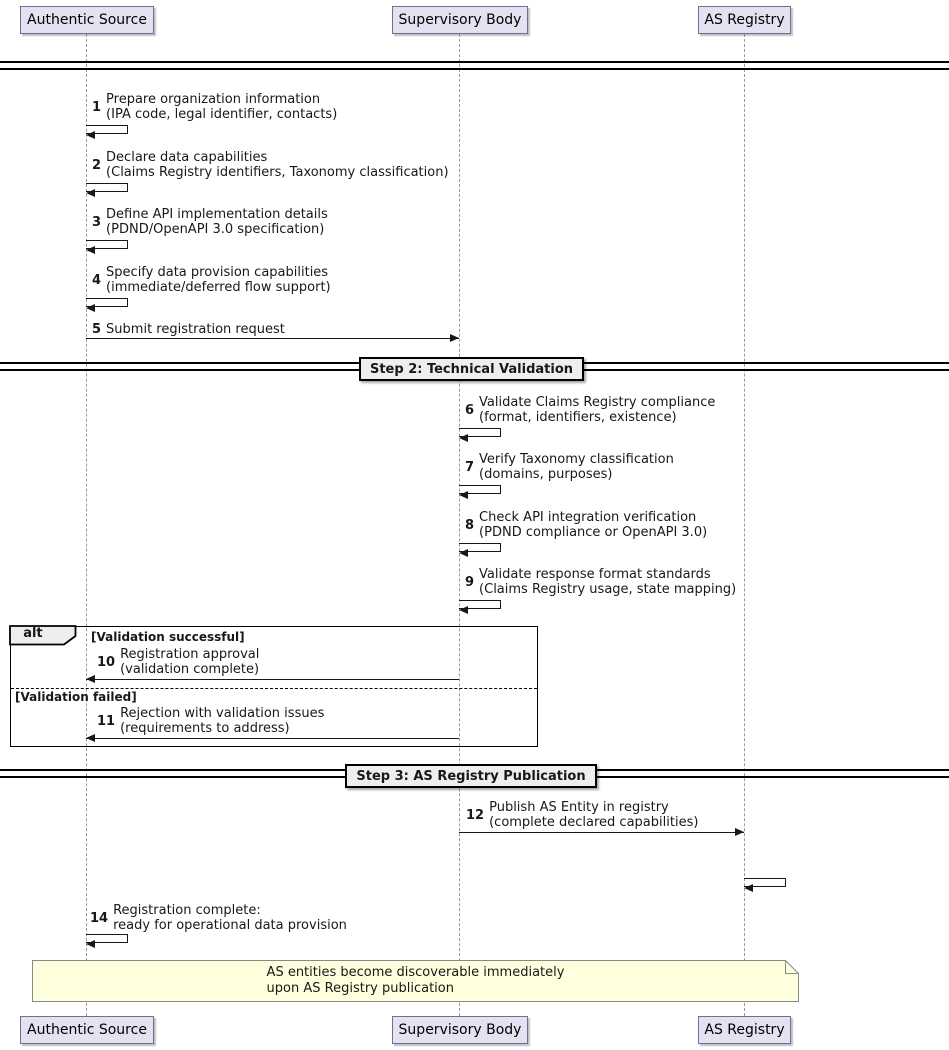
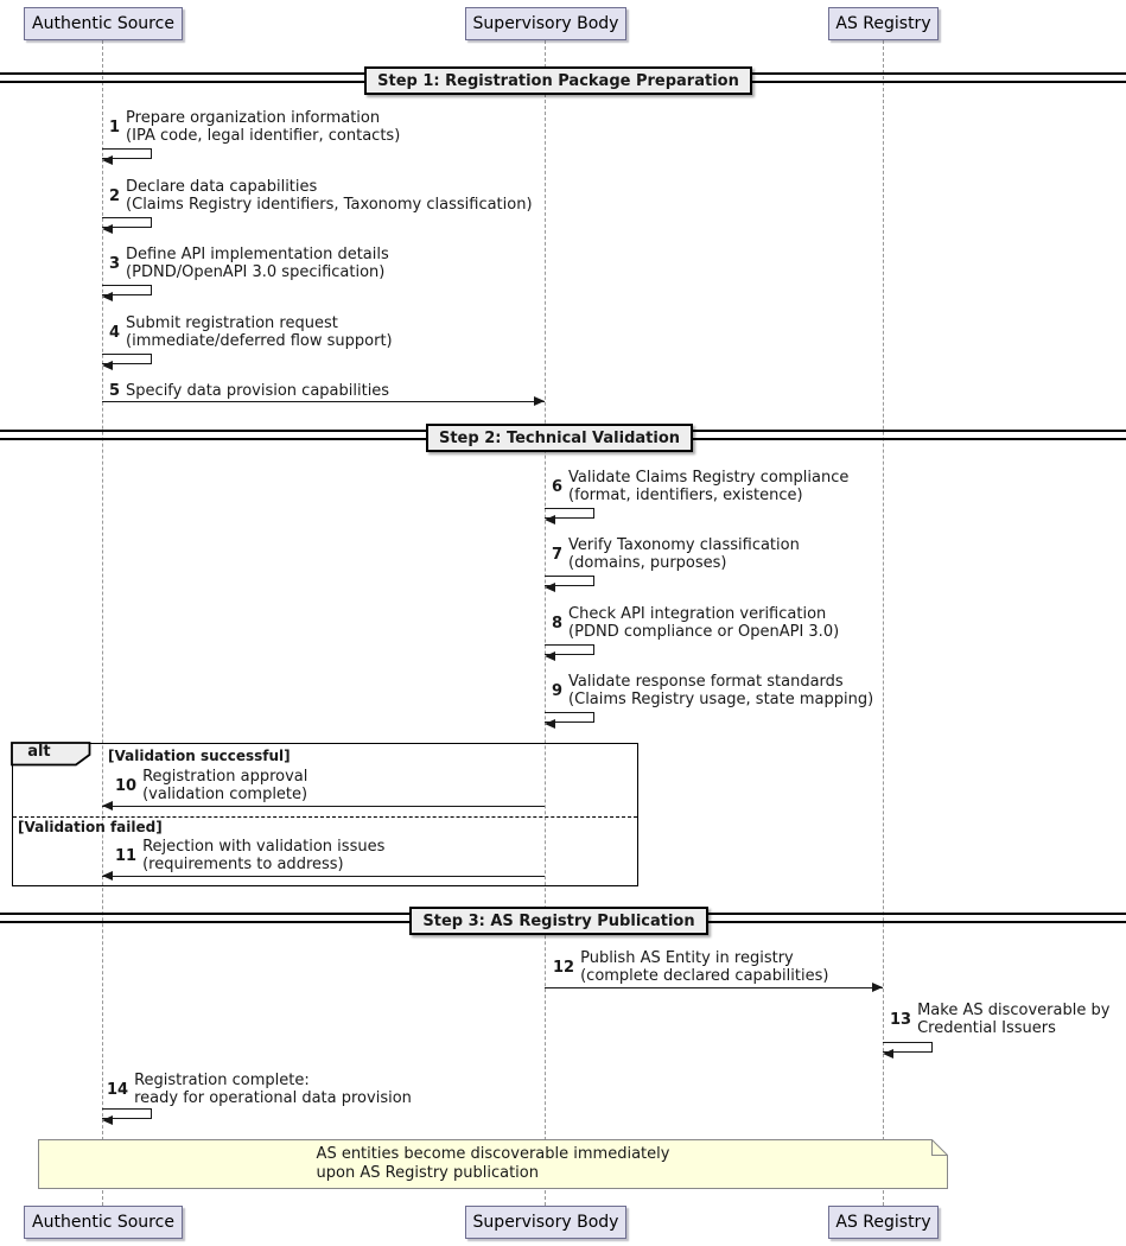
  Authentic Source
  Supervisory Body
  AS Registry
+ Step 1: Registration Package Preparation
  1
  Prepare organization information
  (IPA code, legal identifier, contacts)
  2
  Declare data capabilities
  (Claims Registry identifiers, Taxonomy classification)
  3
  Define API implementation details
  (PDND/OpenAPI 3.0 specification)
  4
- Specify data provision capabilities
+ Submit registration request
  (immediate/deferred flow support)
  5
- Submit registration request
+ Specify data provision capabilities
  Step 2: Technical Validation
  6
  Validate Claims Registry compliance
  (format, identifiers, existence)
  7
  Verify Taxonomy classification
  (domains, purposes)
  8
  Check API integration verification
  (PDND compliance or OpenAPI 3.0)
  9
  Validate response format standards
  (Claims Registry usage, state mapping)
  alt
  [Validation successful]
  [Validation failed]
  10
  Registration approval
  (validation complete)
  11
  Rejection with validation issues
  (requirements to address)
  Step 3: AS Registry Publication
  12
  Publish AS Entity in registry
  (complete declared capabilities)
+ 13
+ Make AS discoverable by
+ Credential Issuers
  14
  Registration complete:
  ready for operational data provision
  AS entities become discoverable immediately
  upon AS Registry publication
  Authentic Source
  Supervisory Body
  AS Registry
